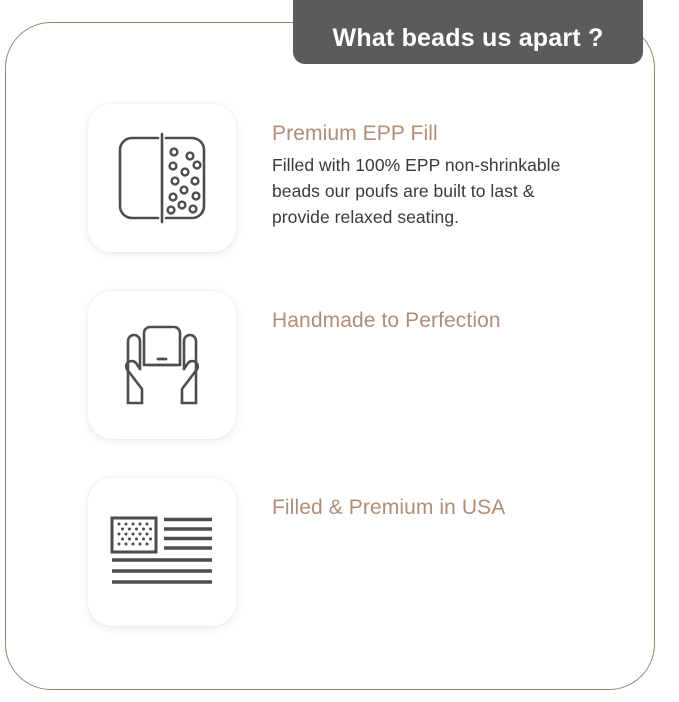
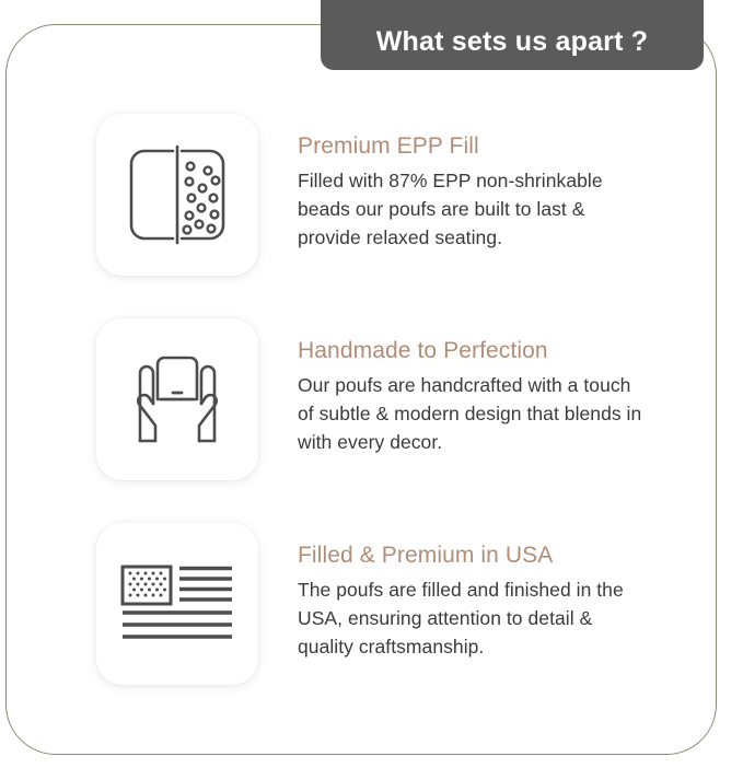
- What beads us apart ?
+ What sets us apart ?
  Premium EPP Fill
- Filled with 100% EPP non-shrinkable beads our poufs are built to last & provide relaxed seating.
+ Filled with 87% EPP non-shrinkable beads our poufs are built to last & provide relaxed seating.
  Handmade to Perfection
+ Our poufs are handcrafted with a touch of subtle & modern design that blends in with every decor.
  Filled & Premium in USA
+ The poufs are filled and finished in the USA, ensuring attention to detail & quality craftsmanship.
